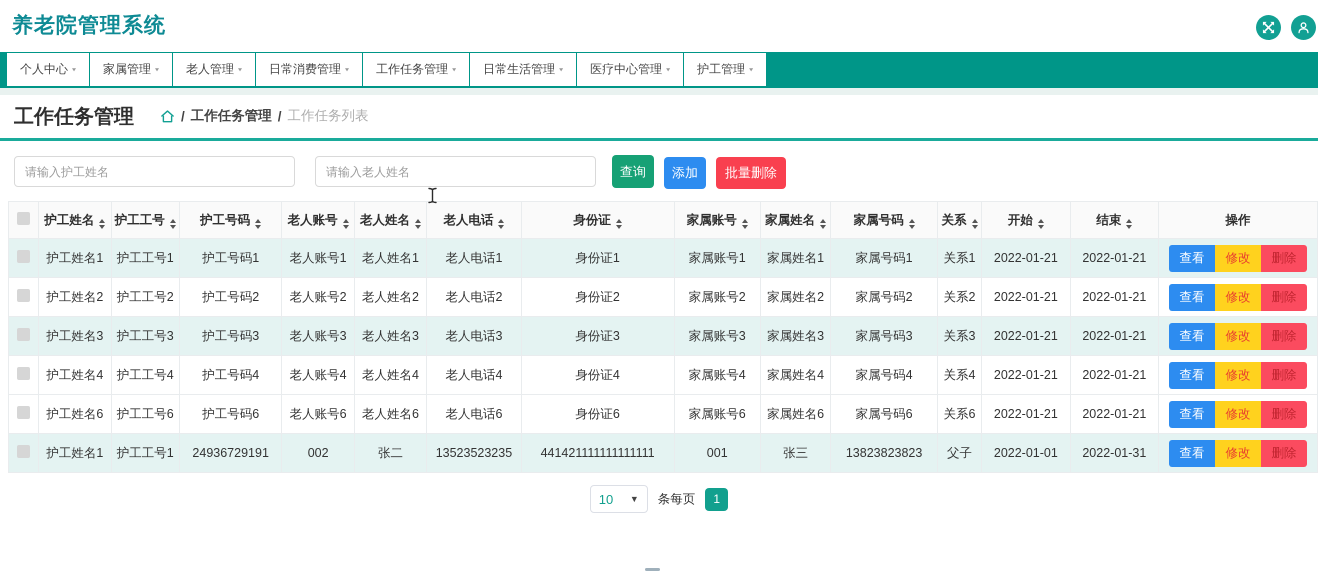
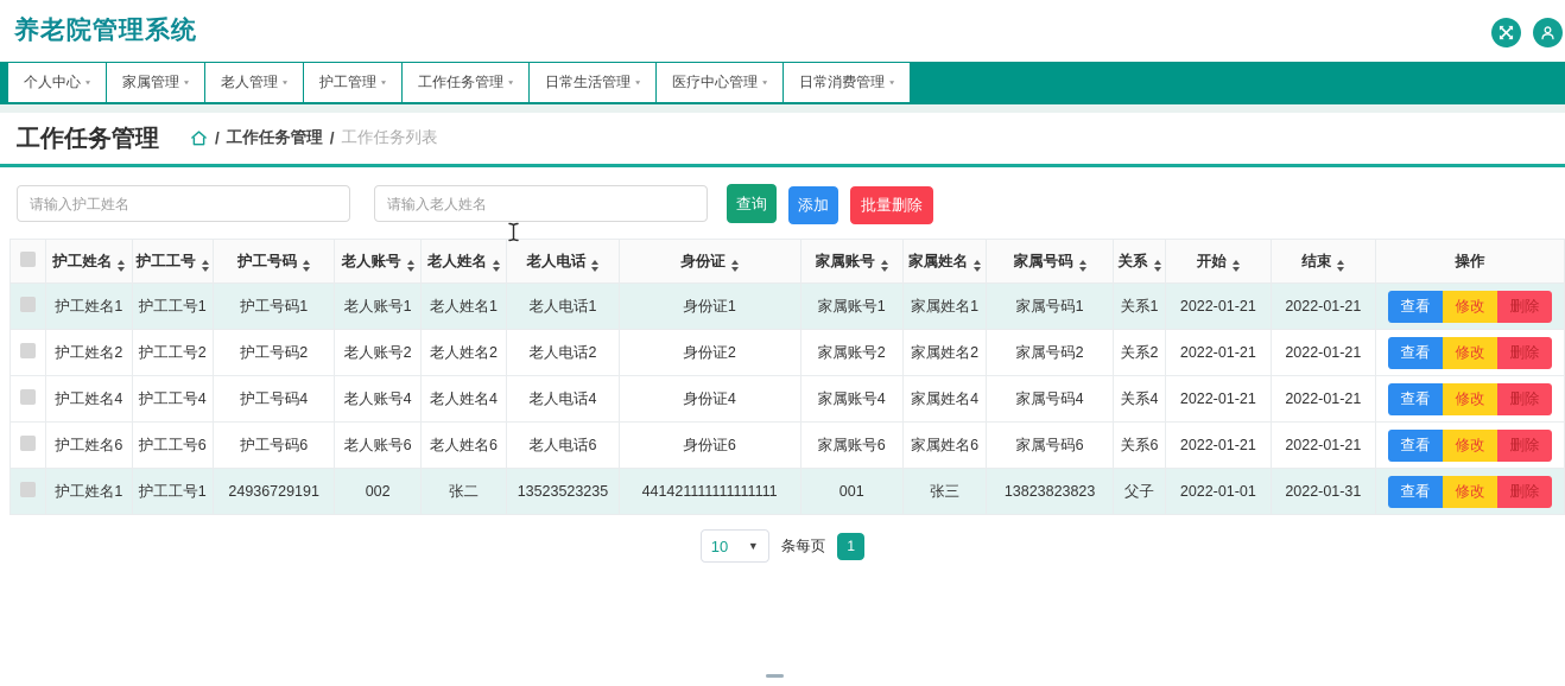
  养老院管理系统
  个人中心
  家属管理
  老人管理
- 日常消费管理
+ 护工管理
  工作任务管理
  日常生活管理
  医疗中心管理
- 护工管理
+ 日常消费管理
  工作任务管理
  /
  工作任务管理
  /
  工作任务列表
  请输入护工姓名
  请输入老人姓名
  查询
  添加
  批量删除
  	护工姓名	护工工号	护工号码	老人账号	老人姓名	老人电话	身份证	家属账号	家属姓名	家属号码	关系	开始	结束	操作
  	护工姓名1	护工工号1	护工号码1	老人账号1	老人姓名1	老人电话1	身份证1	家属账号1	家属姓名1	家属号码1	关系1	2022-01-21	2022-01-21	查看 修改 删除
  	护工姓名2	护工工号2	护工号码2	老人账号2	老人姓名2	老人电话2	身份证2	家属账号2	家属姓名2	家属号码2	关系2	2022-01-21	2022-01-21	查看 修改 删除
- 	护工姓名3	护工工号3	护工号码3	老人账号3	老人姓名3	老人电话3	身份证3	家属账号3	家属姓名3	家属号码3	关系3	2022-01-21	2022-01-21	查看 修改 删除
  	护工姓名4	护工工号4	护工号码4	老人账号4	老人姓名4	老人电话4	身份证4	家属账号4	家属姓名4	家属号码4	关系4	2022-01-21	2022-01-21	查看 修改 删除
  	护工姓名6	护工工号6	护工号码6	老人账号6	老人姓名6	老人电话6	身份证6	家属账号6	家属姓名6	家属号码6	关系6	2022-01-21	2022-01-21	查看 修改 删除
  	护工姓名1	护工工号1	24936729191	002	张二	13523523235	441421111111111111	001	张三	13823823823	父子	2022-01-01	2022-01-31	查看 修改 删除
  10
  ▼
  条每页
  1
